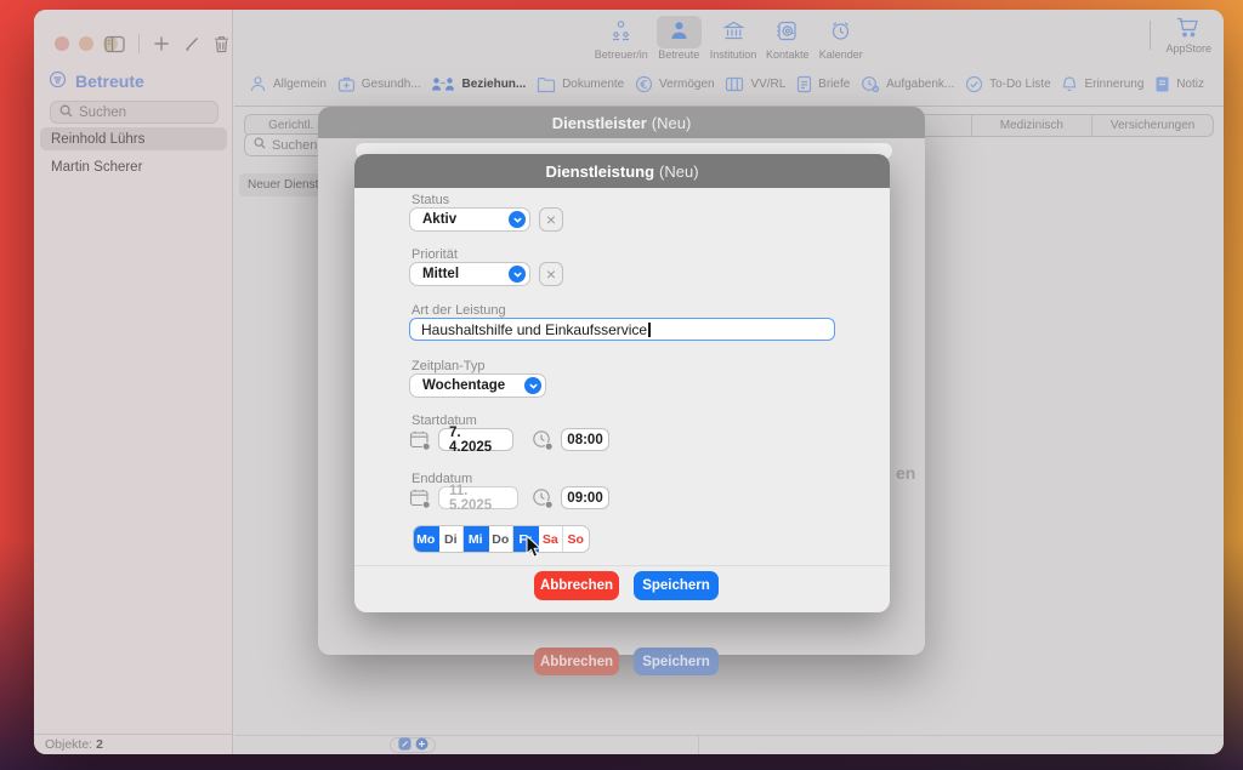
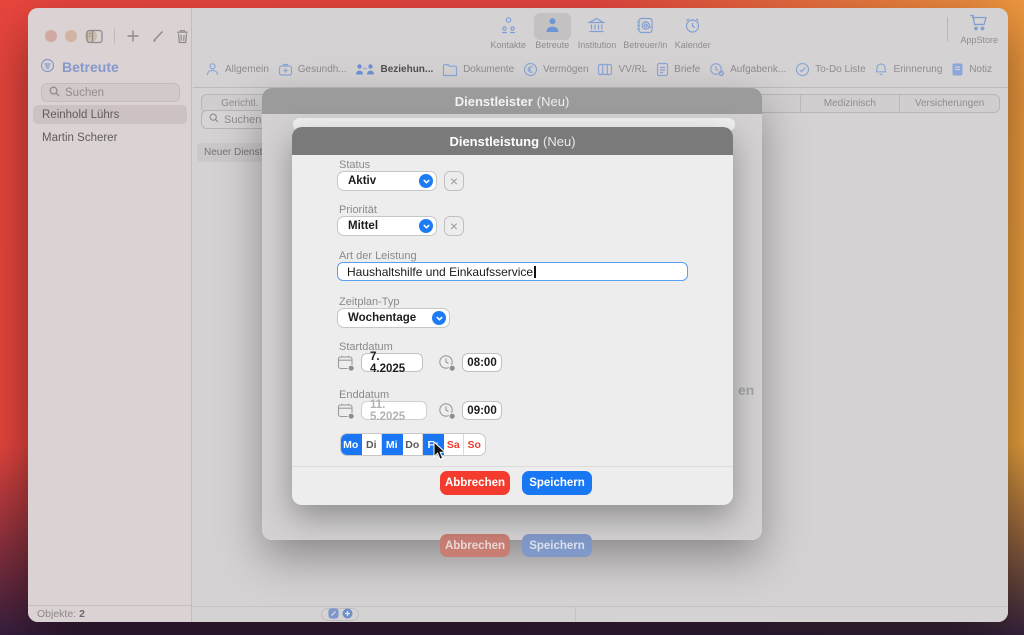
  Betreute
  Suchen
  Reinhold Lührs
  Martin Scherer
  Objekte:
  2
- Betreuer/in
+ Kontakte
  Betreute
  Institution
- Kontakte
+ Betreuer/in
  Kalender
  AppStore
  Allgemein
  Gesundh...
  Beziehun...
  Dokumente
  Vermögen
  VV/RL
  Briefe
  Aufgabenk...
  To-Do Liste
  Erinnerung
  Notiz
  Medizinisch
  Versicherungen
  Suchen
  Neuer Dienst
  Dienstleister
  (Neu)
  en
  Abbrechen
  Speichern
  Dienstleistung
  (Neu)
  Status
  Aktiv
  ×
  Priorität
  Mittel
  ×
  Art der Leistung
  Haushaltshilfe und Einkaufsservice
  Zeitplan-Typ
  Wochentage
  Startdatum
  7. 4.2025
  08:00
  Enddatum
  11. 5.2025
  09:00
  Mo
  Di
  Mi
  Do
  Sa
  So
  Abbrechen
  Speichern
